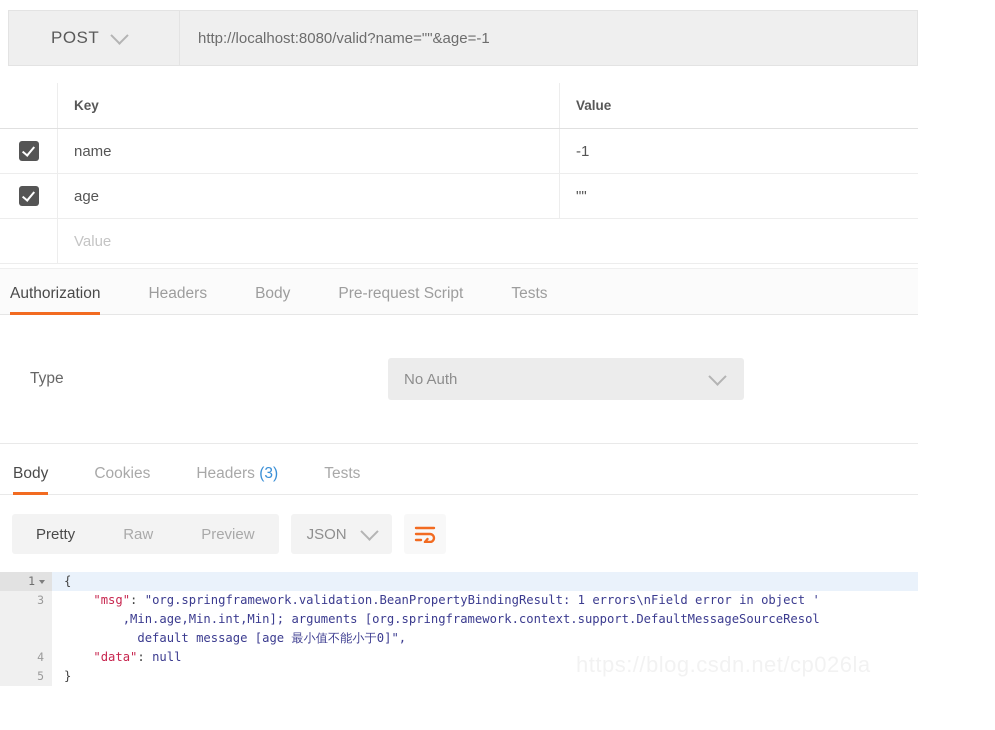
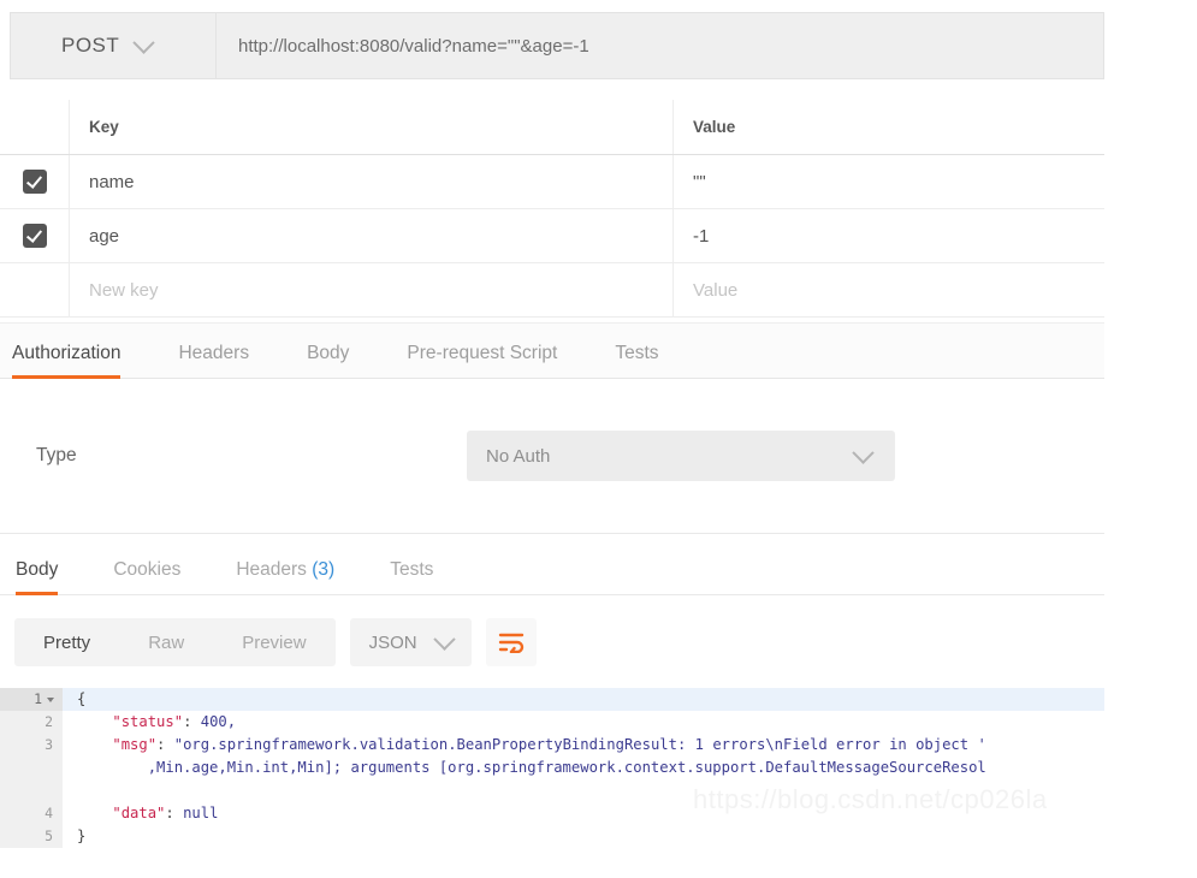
  POST
  http://localhost:8080/valid?name=""&age=-1
  Key
  Value
  name
- -1
+ ""
  age
- ""
+ -1
+ New key
  Value
  Authorization
  Headers
  Body
  Pre-request Script
  Tests
  Type
  No Auth
  Body
  Cookies
  Headers (3)
  Tests
  Pretty
  Raw
  Preview
  JSON
  1
  {
+ 2
+ "status": 400,
  3
  "msg": "org.springframework.validation.BeanPropertyBindingResult: 1 errors\nField error in object '
  ,Min.age,Min.int,Min]; arguments [org.springframework.context.support.DefaultMessageSourceResol
- default message [age 最小值不能小于0]",
  4
  "data": null
  5
  }
